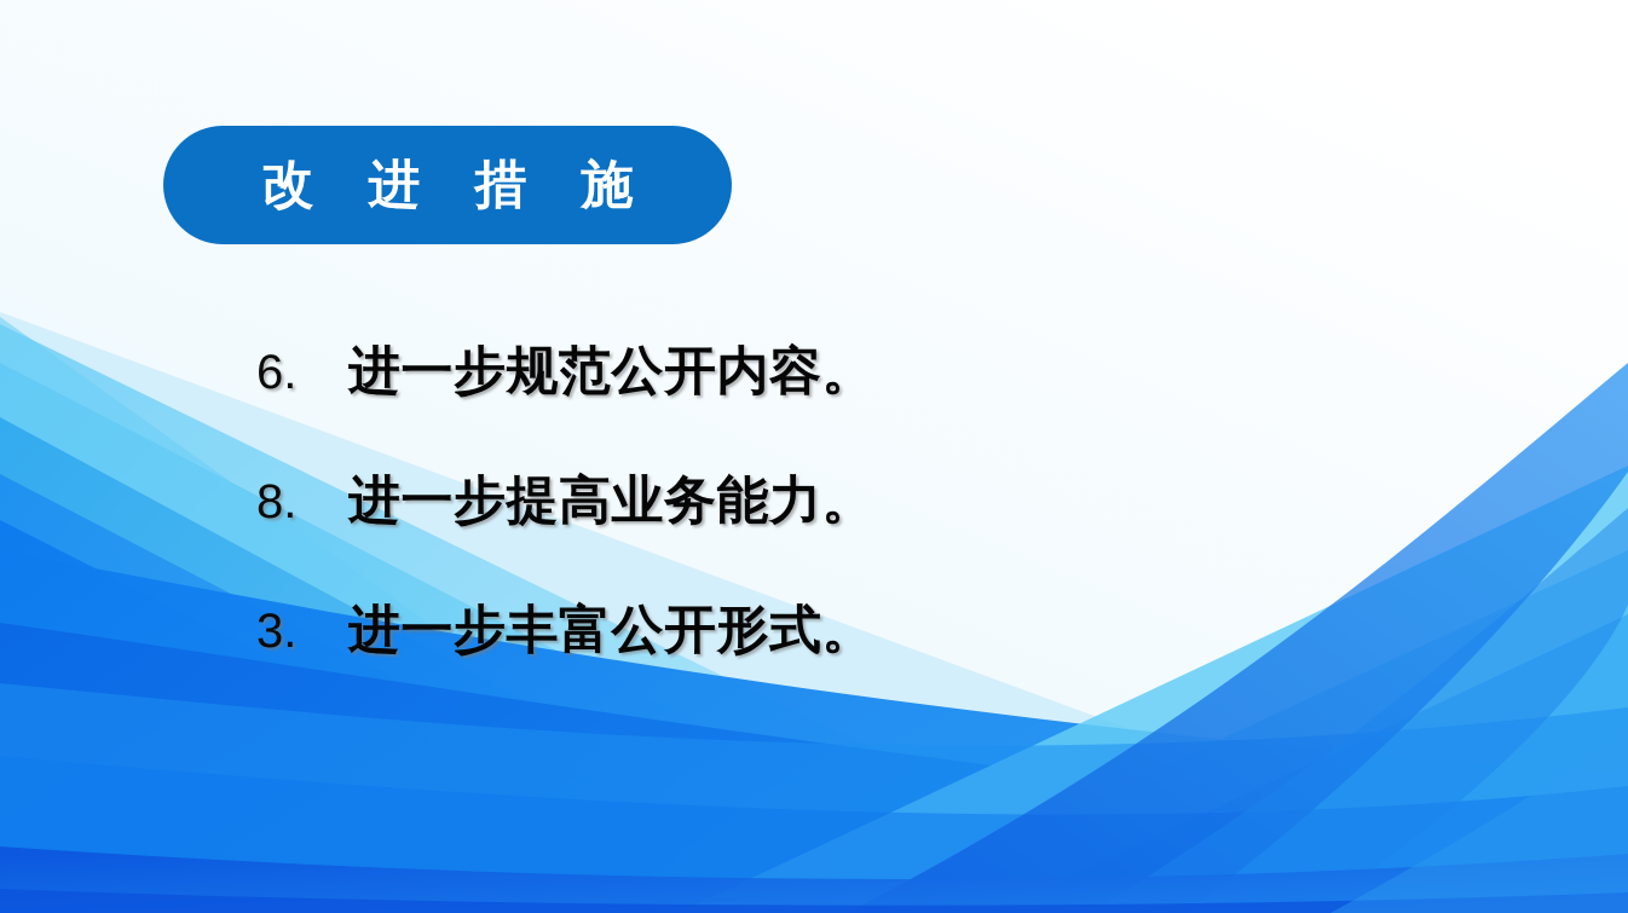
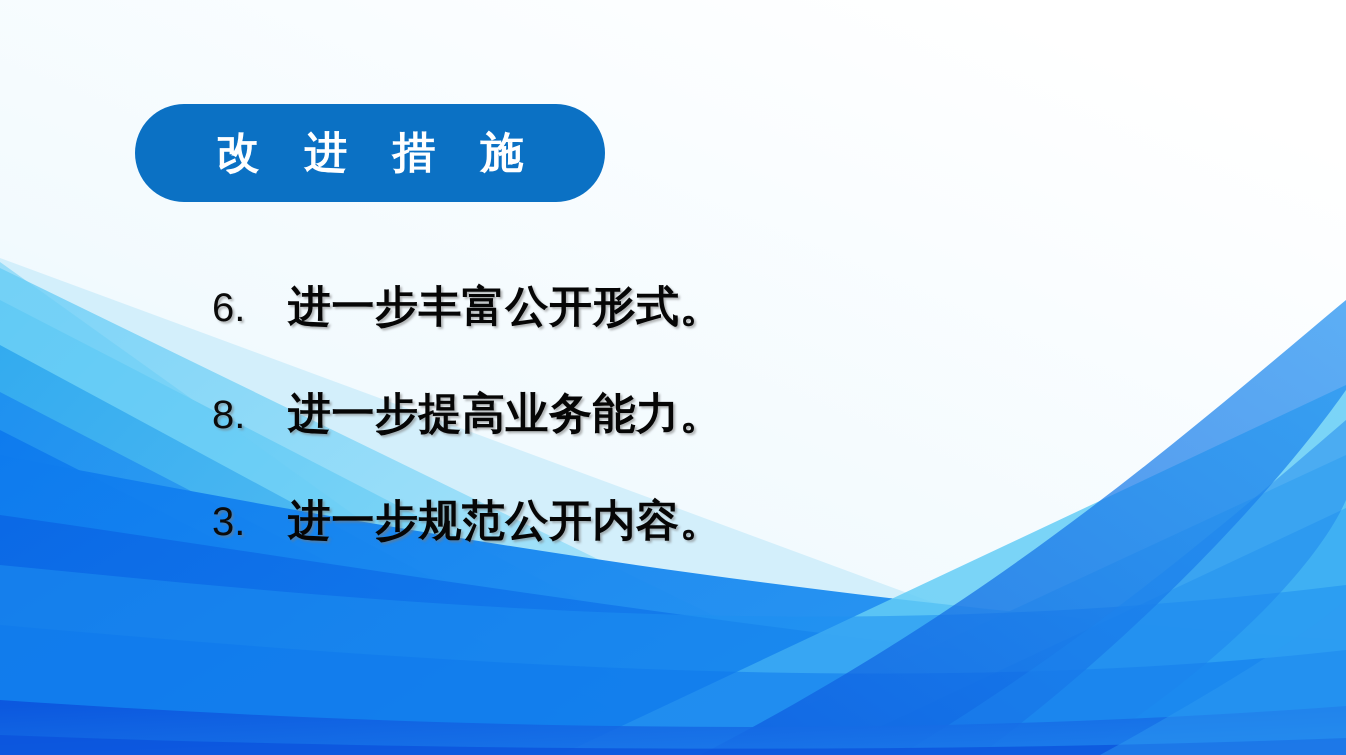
  改 进 措 施
  6.
- 进一步规范公开内容。
+ 进一步丰富公开形式。
  8.
  进一步提高业务能力。
  3.
- 进一步丰富公开形式。
+ 进一步规范公开内容。
